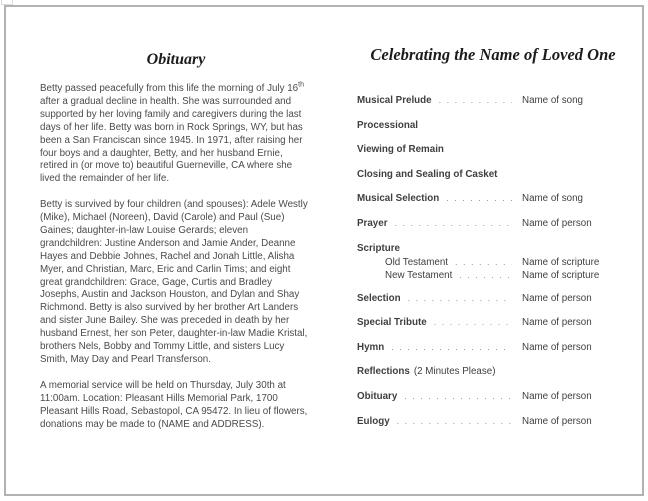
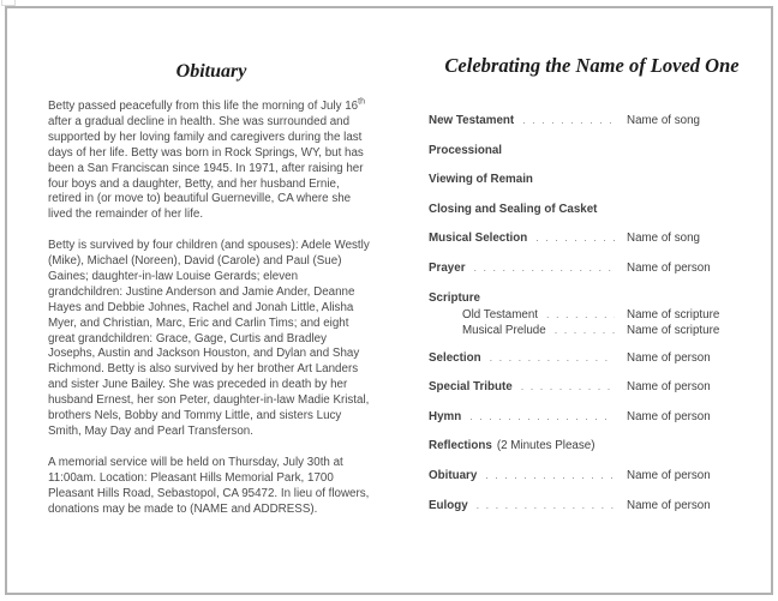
  Obituary
  Betty passed peacefully from this life the morning of July 16 after a gradual decline in health. She was surrounded and supported by her loving family and caregivers during the last days of her life. Betty was born in Rock Springs, WY, but has been a San Franciscan since 1945. In 1971, after raising her four boys and a daughter, Betty, and her husband Ernie, retired in (or move to) beautiful Guerneville, CA where she lived the remainder of her life.
  Betty is survived by four children (and spouses): Adele Westly (Mike), Michael (Noreen), David (Carole) and Paul (Sue) Gaines; daughter-in-law Louise Gerards; eleven grandchildren: Justine Anderson and Jamie Ander, Deanne Hayes and Debbie Johnes, Rachel and Jonah Little, Alisha Myer, and Christian, Marc, Eric and Carlin Tims; and eight great grandchildren: Grace, Gage, Curtis and Bradley Josephs, Austin and Jackson Houston, and Dylan and Shay Richmond. Betty is also survived by her brother Art Landers and sister June Bailey. She was preceded in death by her husband Ernest, her son Peter, daughter-in-law Madie Kristal, brothers Nels, Bobby and Tommy Little, and sisters Lucy Smith, May Day and Pearl Transferson.
  A memorial service will be held on Thursday, July 30th at 11:00am. Location: Pleasant Hills Memorial Park, 1700 Pleasant Hills Road, Sebastopol, CA 95472. In lieu of flowers, donations may be made to (NAME and ADDRESS).
  Celebrating the Name of Loved One
- Musical Prelude
+ New Testament
  Name of song
  Processional
  Viewing of Remain
  Closing and Sealing of Casket
  Musical Selection
  Name of song
  Prayer
  Name of person
  Scripture
  Old Testament
  Name of scripture
- New Testament
+ Musical Prelude
  Name of scripture
  Selection
  Name of person
  Special Tribute
  Name of person
  Hymn
  Name of person
  Reflections
  (2 Minutes Please)
  Obituary
  Name of person
  Eulogy
  Name of person
